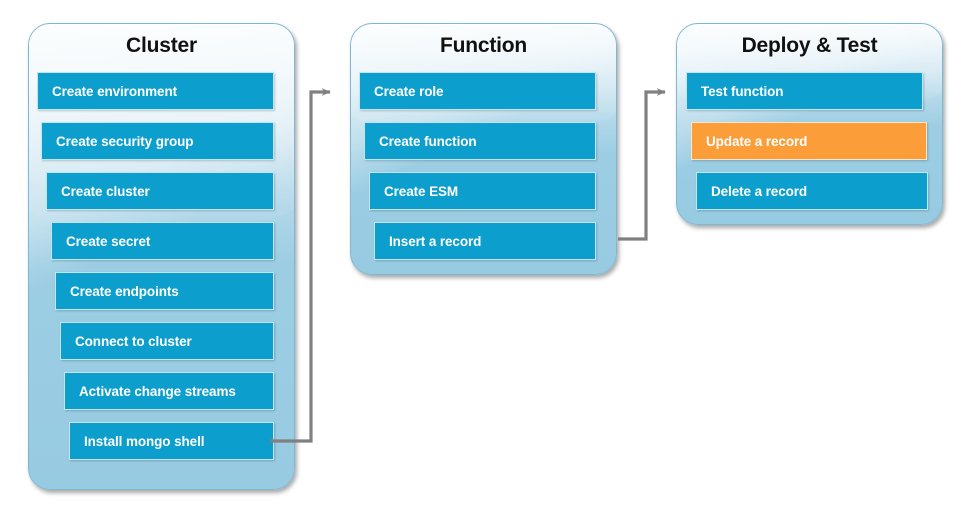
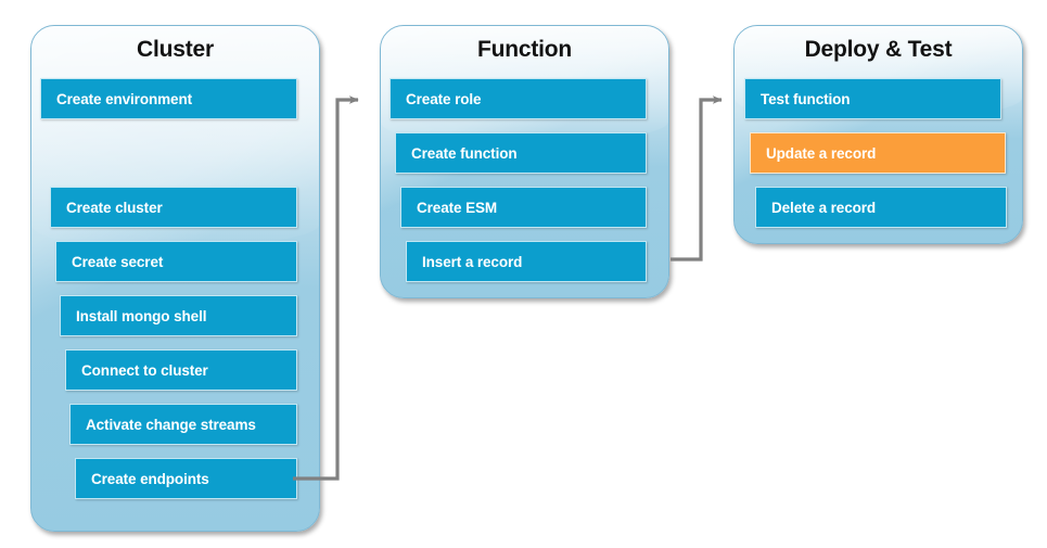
  Cluster
  Create environment
- Create security group
  Create cluster
  Create secret
- Create endpoints
+ Install mongo shell
  Connect to cluster
  Activate change streams
- Install mongo shell
+ Create endpoints
  Function
  Create role
  Create function
  Create ESM
  Insert a record
  Deploy & Test
  Test function
  Update a record
  Delete a record
